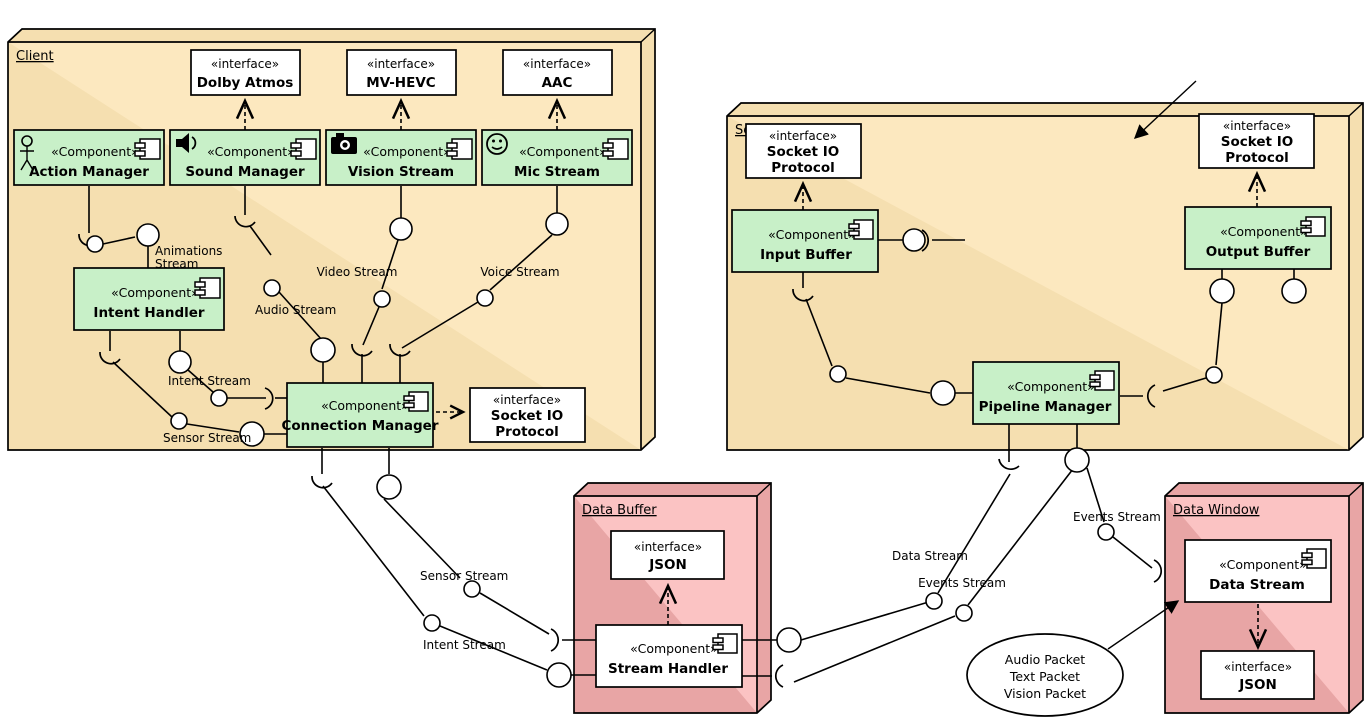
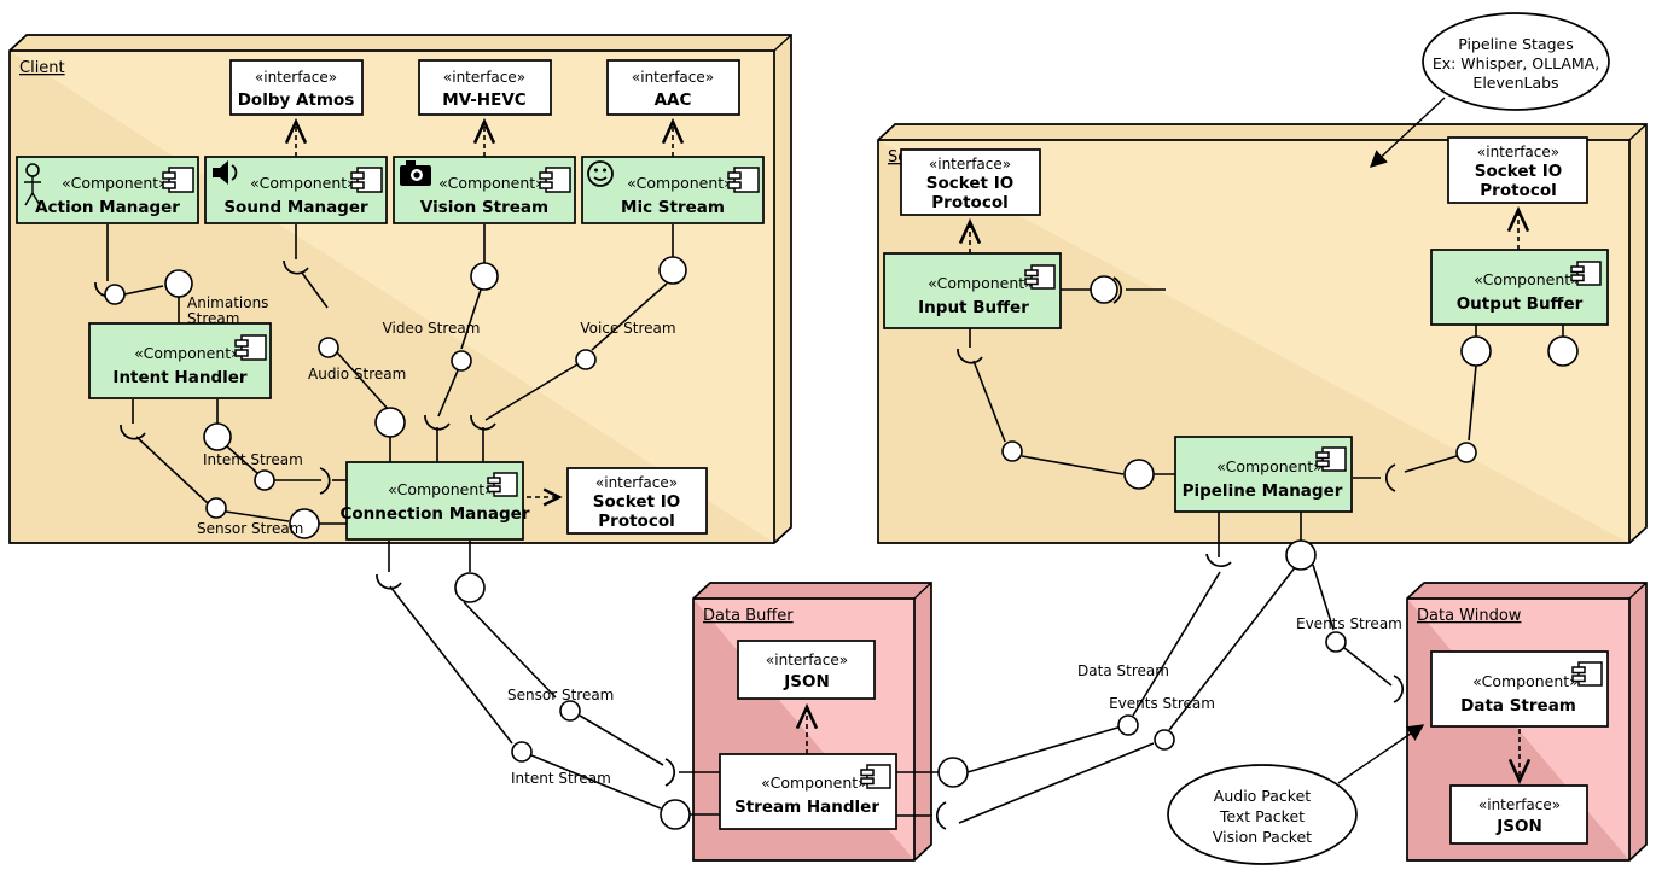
  Client
  «interface»
  Dolby Atmos
  «interface»
  MV-HEVC
  «interface»
  AAC
  «Component
  Action Manager
  «Component
  Sound Manager
  «Component
  Vision Stream
  «Component
  Mic Stream
  «Component
  Intent Handler
  «Component
  Connection Manager
  «interface»
  Socket IO
  Protocol
  Animations
  Stream
  Audio Stream
  Video Stream
  Voice Stream
  Intent Stream
  Sensor Stream
  «interface»
  Socket IO
  Protocol
  «Component
  Input Buffer
+ Pipeline Stages
+ Ex: Whisper, OLLAMA,
+ ElevenLabs
  «interface»
  Socket IO
  Protocol
  «Component
  Output Buffer
  «Component
  Pipeline Manager
  Data Buffer
  «interface»
  JSON
  «Component
  Stream Handler
  Sensor Stream
  Intent Stream
  Data Stream
  Events Stream
  Events Stream
  Data Window
  «Component
  Data Stream
  «interface»
  JSON
  Audio Packet
  Text Packet
  Vision Packet
